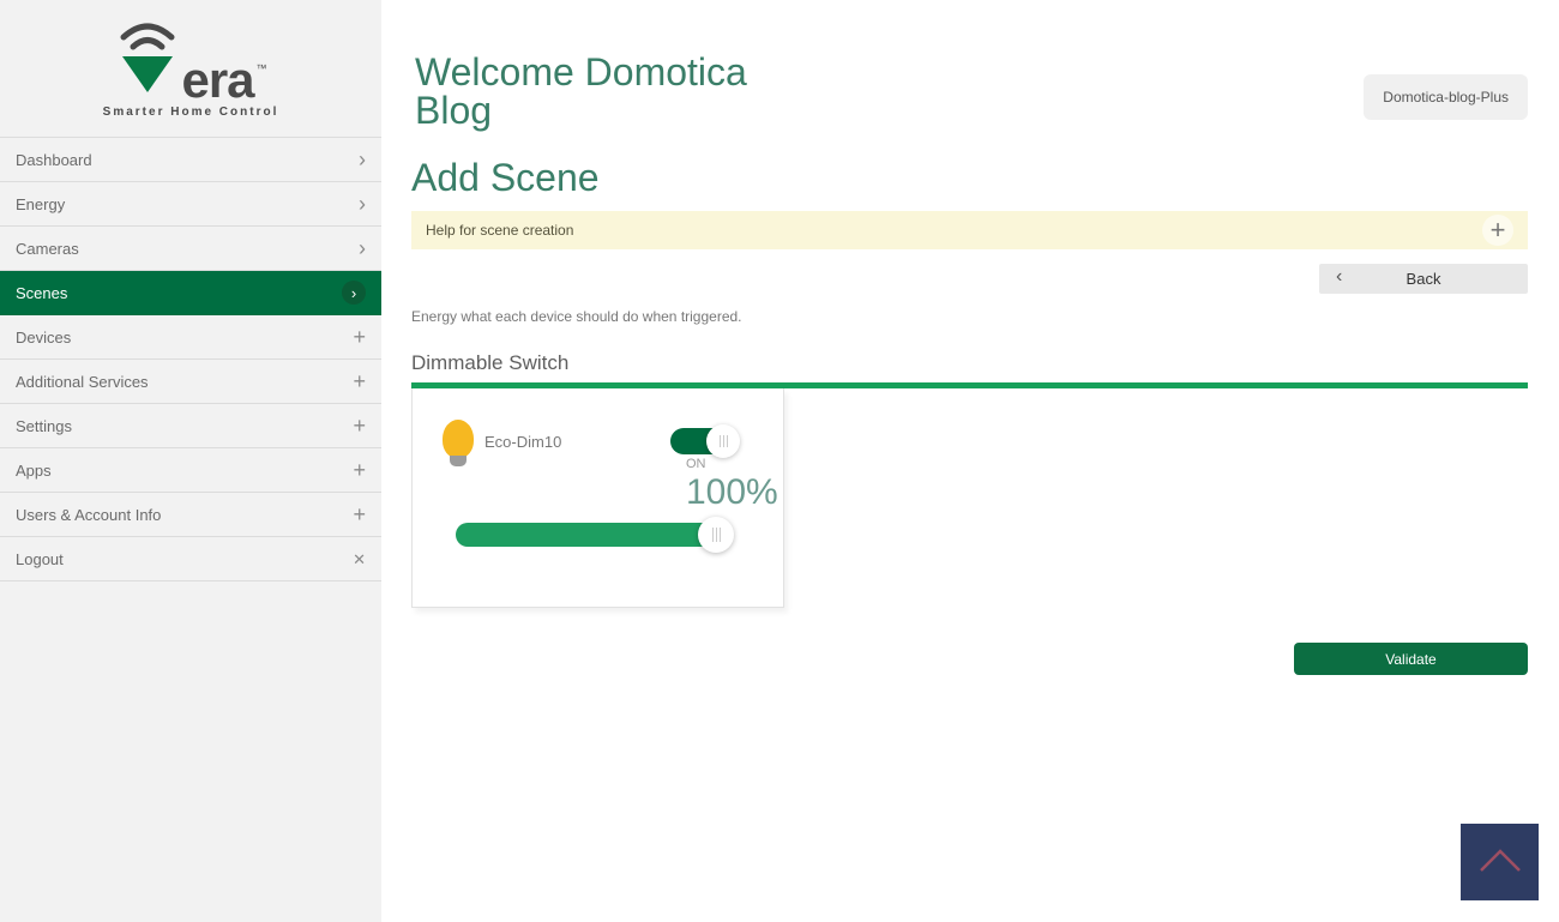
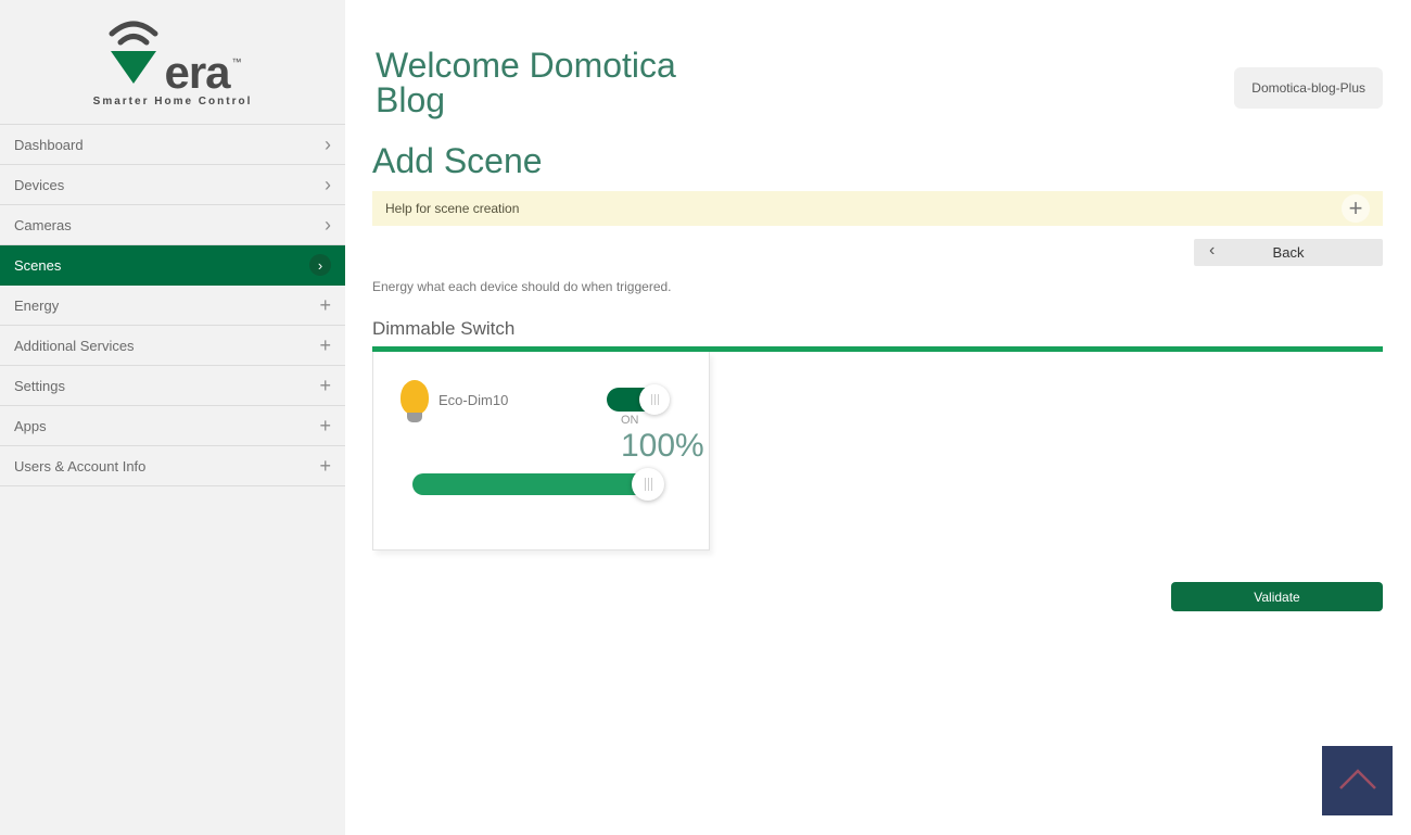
  era
  ™
  Smarter Home Control
  Dashboard
  ›
- Energy
+ Devices
  ›
  Cameras
  ›
  Scenes
  ›
- Devices
+ Energy
  +
  Additional Services
  +
  Settings
  +
  Apps
  +
  Users & Account Info
  +
- Logout
- ✕
  Welcome Domotica Blog
  Domotica-blog-Plus
  Add Scene
  Help for scene creation
  +
  ‹
  Back
  Energy what each device should do when triggered.
  Dimmable Switch
  Eco-Dim10
  ON
  100%
  Validate
